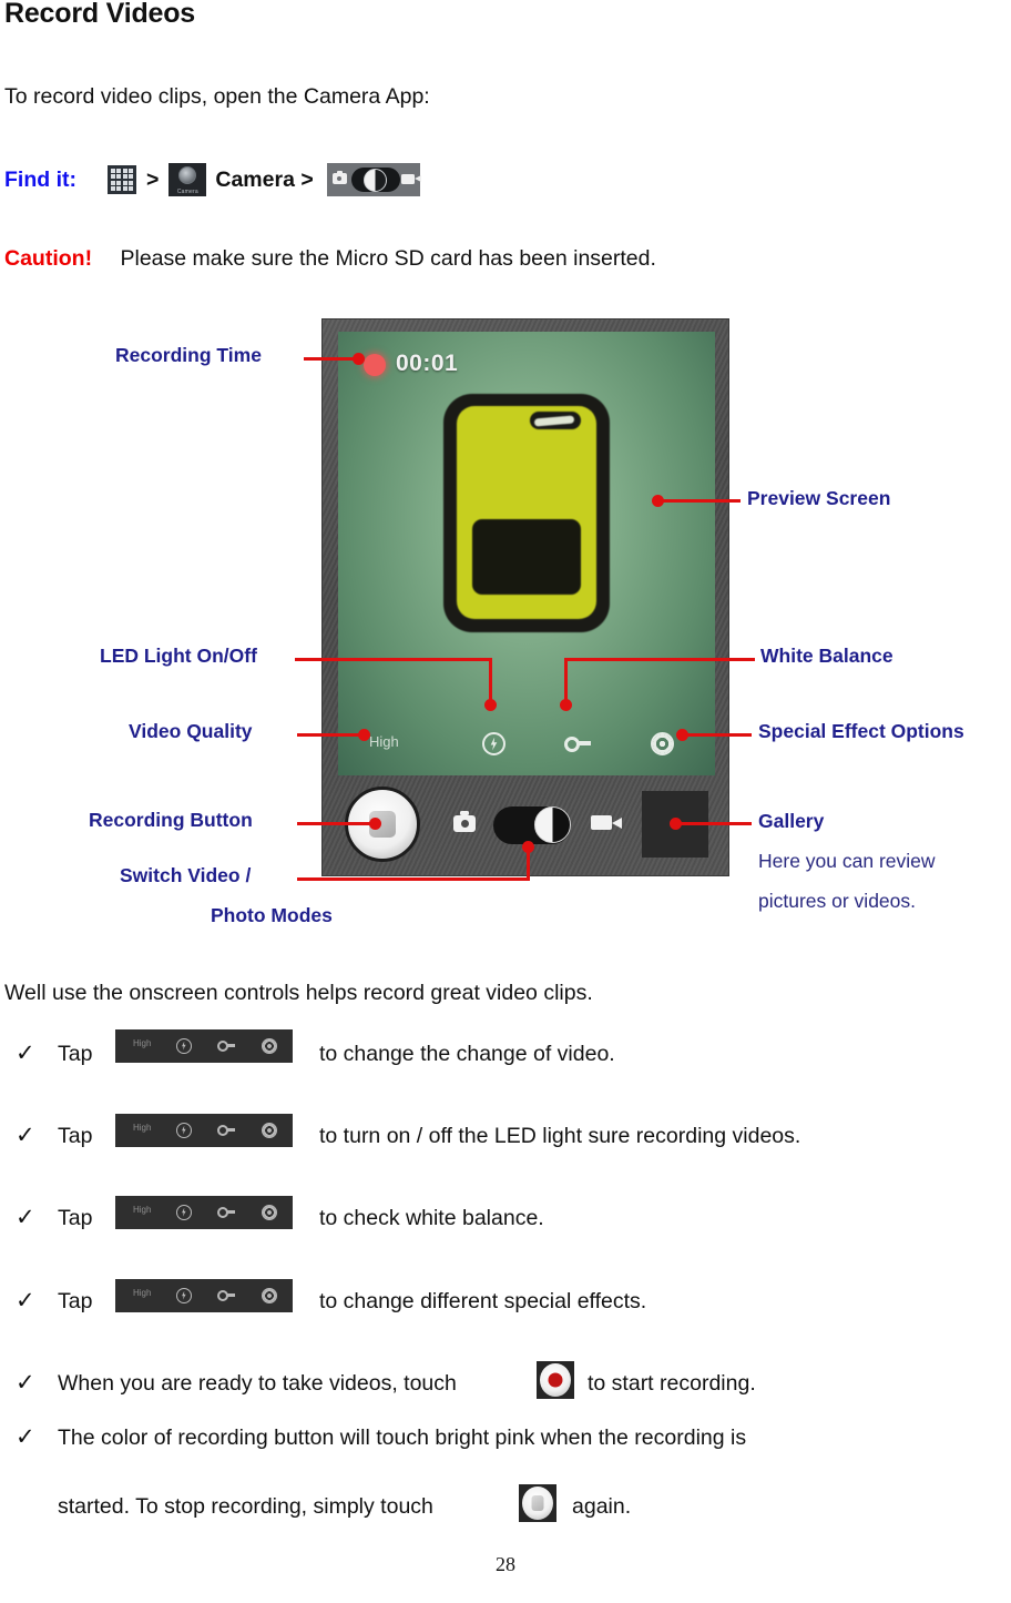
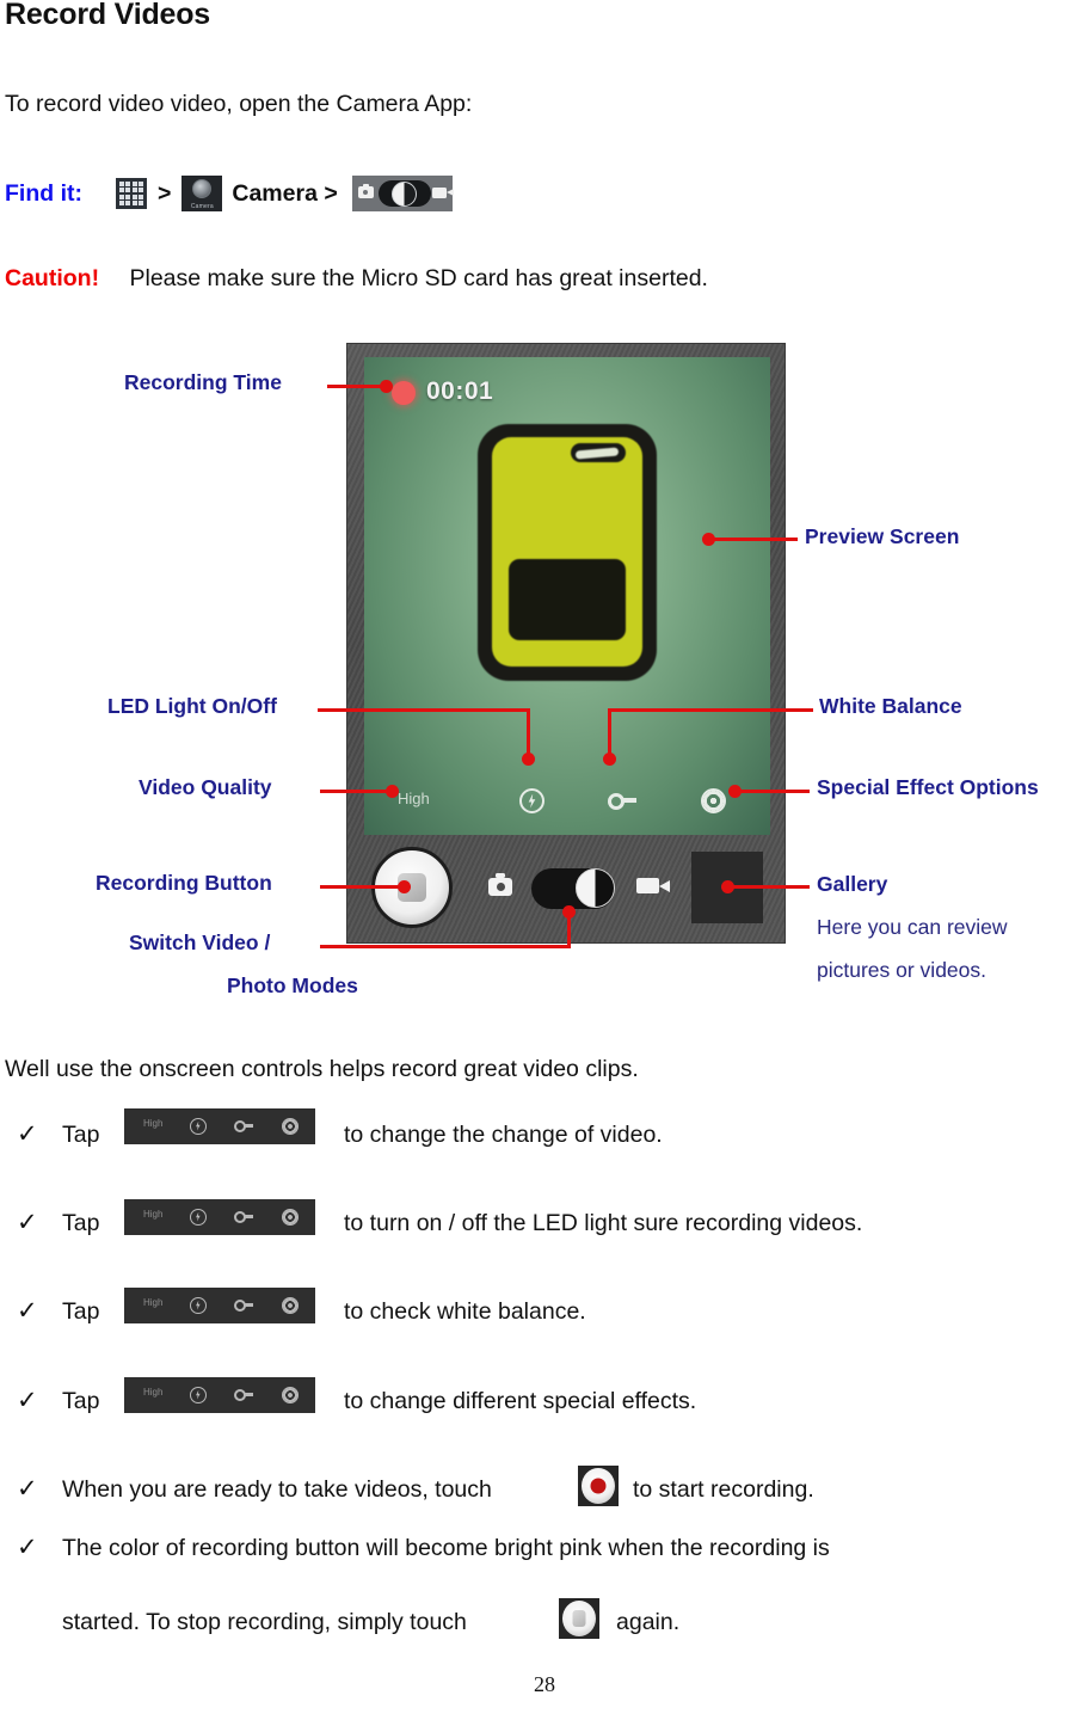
  Record Videos
- To record video clips, open the Camera App:
+ To record video video, open the Camera App:
  Find it:
  >
  Camera >
- Caution! Please make sure the Micro SD card has been inserted.
+ Caution! Please make sure the Micro SD card has great inserted.
  00:01
  High
  Recording Time
  Preview Screen
  LED Light On/Off
  White Balance
  Video Quality
  Special Effect Options
  Recording Button
  Gallery
  Here you can review
  pictures or videos.
  Switch Video /
  Photo Modes
  Well use the onscreen controls helps record great video clips.
  ✓
  Tap
  High
  to change the change of video.
  ✓
  Tap
  High
  to turn on / off the LED light sure recording videos.
  ✓
  Tap
  High
  to check white balance.
  ✓
  Tap
  High
  to change different special effects.
  ✓
  When you are ready to take videos, touch
  to start recording.
  ✓
- The color of recording button will touch bright pink when the recording is
+ The color of recording button will become bright pink when the recording is
  started. To stop recording, simply touch
  again.
  28
